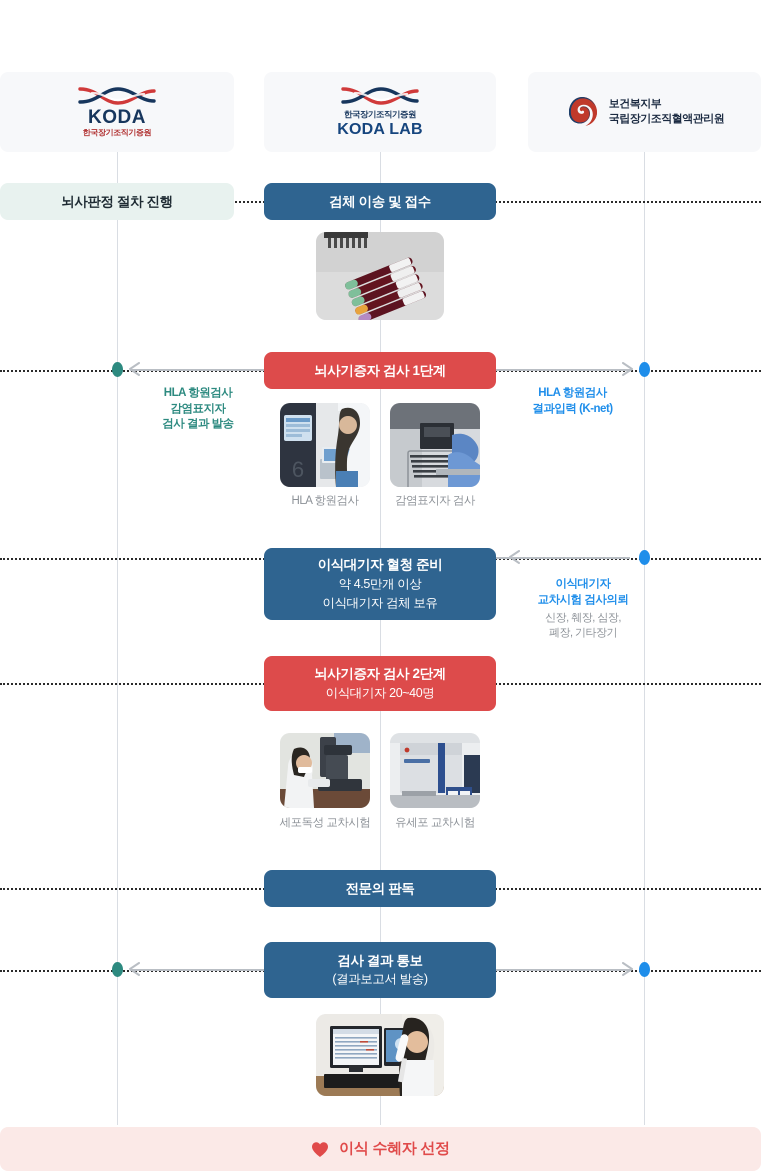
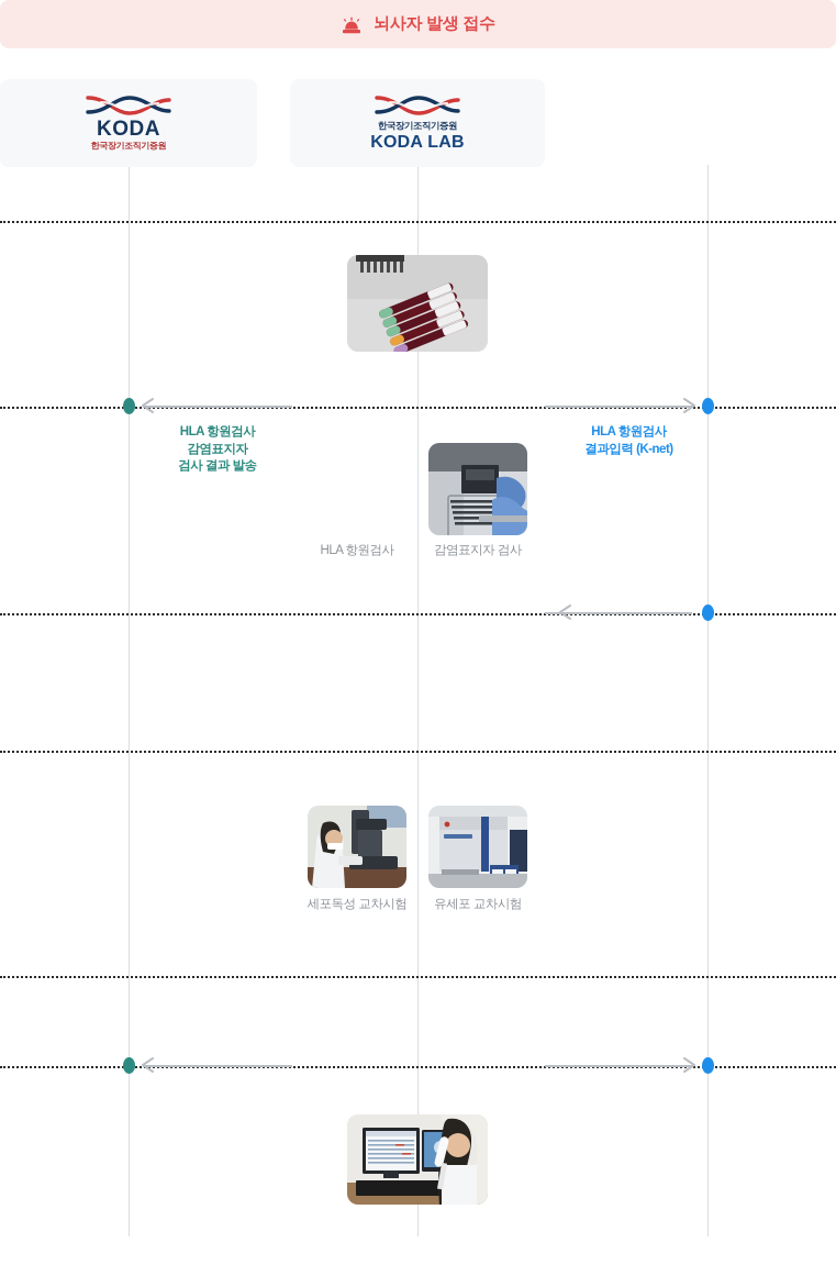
+ 뇌사자 발생 접수
  KODA
  한국장기조직기증원
  한국장기조직기증원
  KODA LAB
- 보건복지부
- 국립장기조직혈액관리원
- 뇌사판정 절차 진행
- 검체 이송 및 접수
- 뇌사기증자 검사 1단계
  HLA 항원검사
  감염표지자
  검사 결과 발송
  HLA 항원검사
  결과입력 (K-net)
- 6
  HLA 항원검사
  감염표지자 검사
- 이식대기자 혈청 준비
- 약 4.5만개 이상
- 이식대기자 검체 보유
- 이식대기자
- 교차시험 검사의뢰
- 신장, 췌장, 심장,
- 폐장, 기타장기
- 뇌사기증자 검사 2단계
- 이식대기자 20~40명
  세포독성 교차시험
  유세포 교차시험
- 전문의 판독
- 검사 결과 통보
- (결과보고서 발송)
- 이식 수혜자 선정
